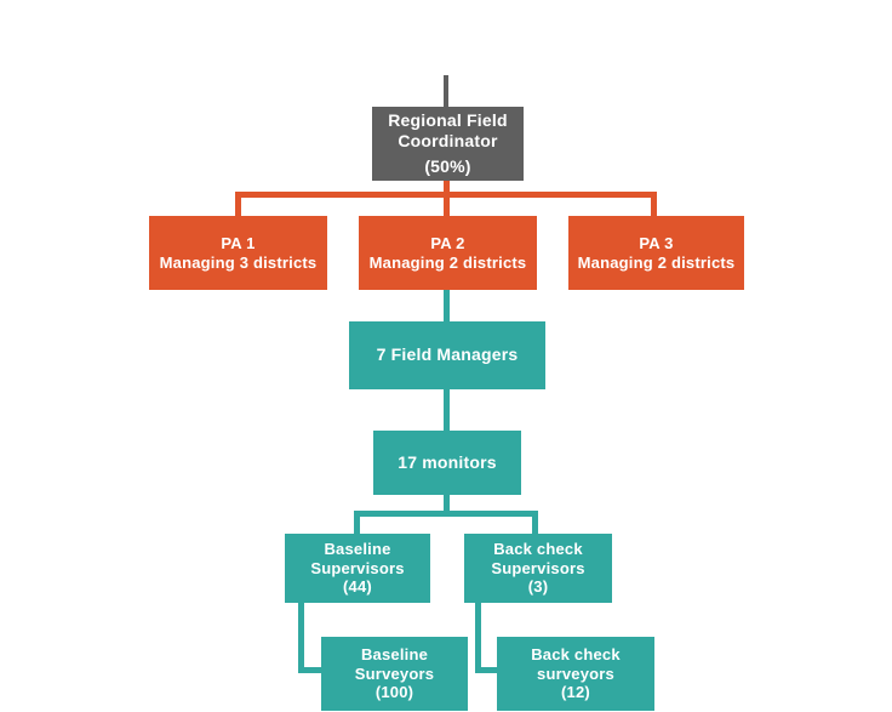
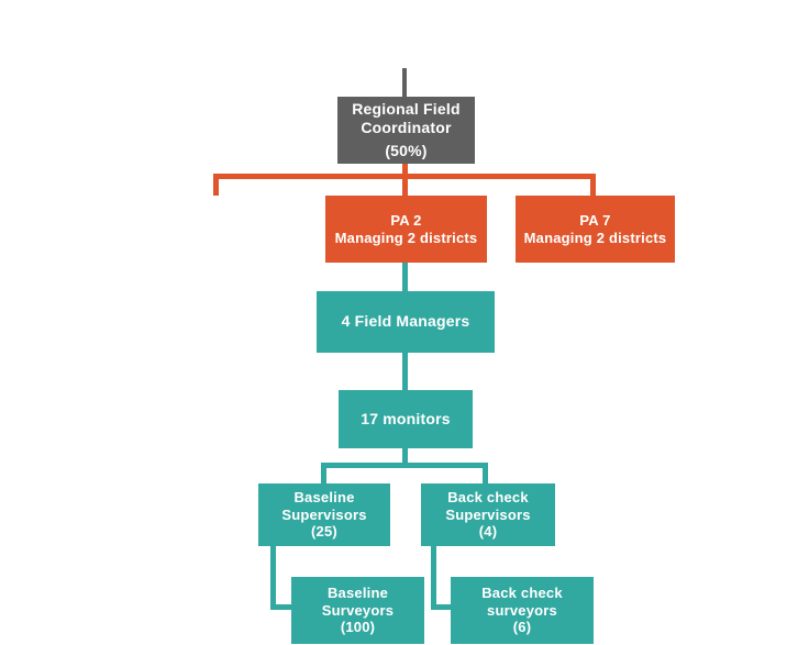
  Regional Field
  Coordinator
  (50%)
- PA 1
- Managing 3 districts
  PA 2
  Managing 2 districts
- PA 3
+ PA 7
  Managing 2 districts
- 7 Field Managers
+ 4 Field Managers
  17 monitors
  Baseline
  Supervisors
- (44)
+ (25)
  Back check
  Supervisors
- (3)
+ (4)
  Baseline
  Surveyors
  (100)
  Back check
  surveyors
- (12)
+ (6)
